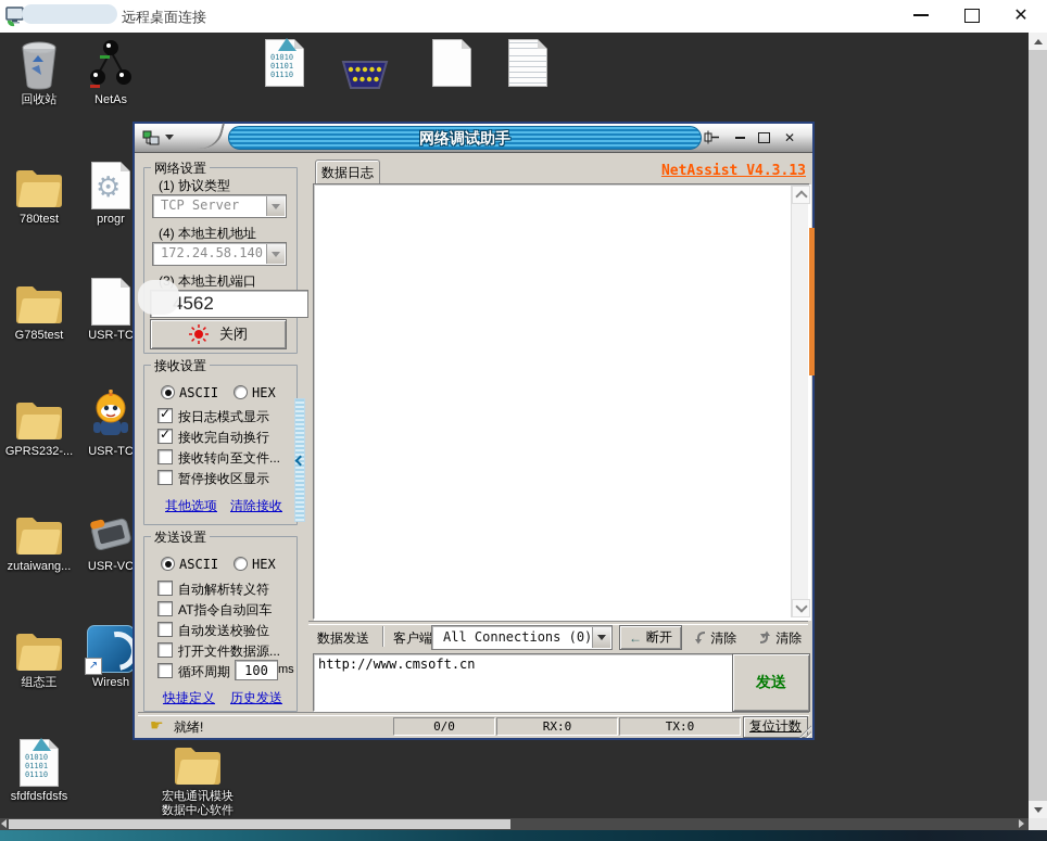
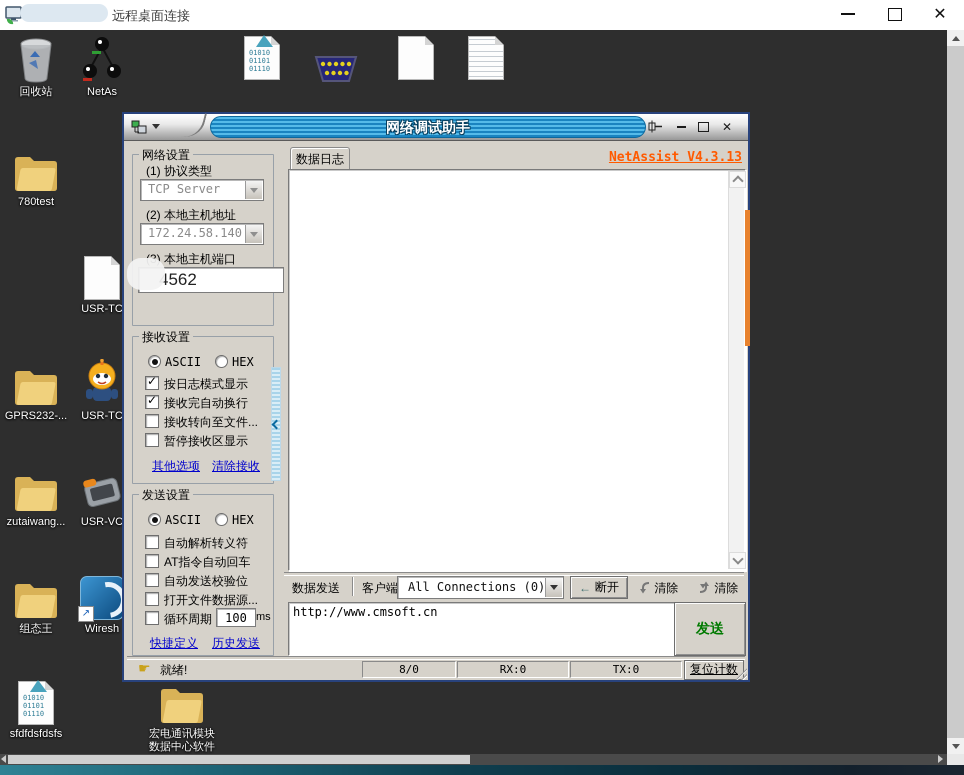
  远程桌面连接
  ✕
  回收站
  NetAs
  780test
- ⚙
- progr
- G785test
  USR-TC
  GPRS232-...
  USR-TC
  zutaiwang...
  USR-VC
  组态王
  ↗
  Wiresh
  01010
  01101
  01110
  sfdfdsfdsfs
  宏电通讯模块
  数据中心软件
  01010
  01101
  01110
  网络调试助手
  ✕
  网络设置
  (1) 协议类型
  TCP Server
- (4) 本地主机地址
+ (2) 本地主机地址
  172.24.58.140
  ) 本地主机端口
  562
- 关闭
  接收设置
  ASCII
  HEX
  按日志模式显示
  接收完自动换行
  接收转向至文件...
  暂停接收区显示
  其他选项
  清除接收
  发送设置
  ASCII
  HEX
  自动解析转义符
  AT指令自动回车
  自动发送校验位
  打开文件数据源...
  循环周期
  100
  ms
  快捷定义
  历史发送
  数据日志
  NetAssist V4.3.13
  数据发送
  客户端
  All Connections (0)
  ←
  断开
  清除
  清除
  http://www.cmsoft.cn
  发送
  ☛
  就绪!
- 0/0
+ 8/0
  RX:0
  TX:0
  复位计数
